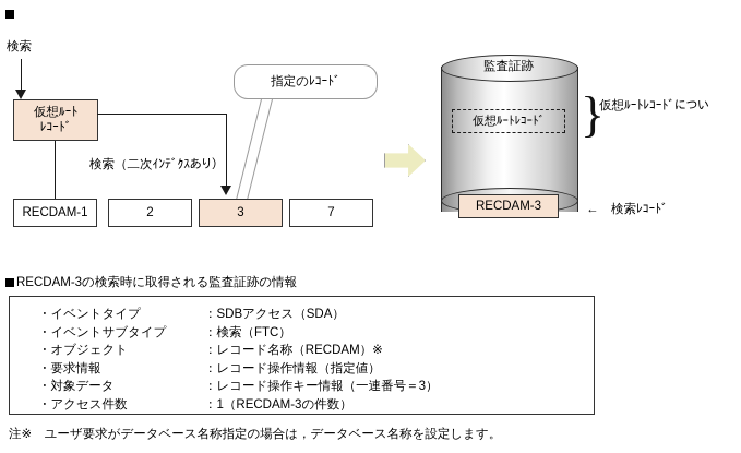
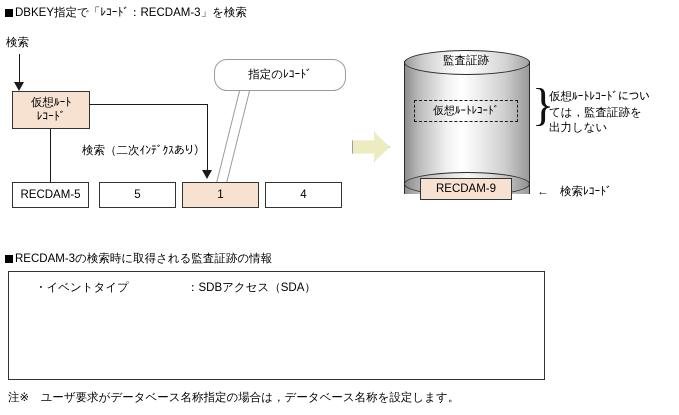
+ DBKEY指定で「ﾚｺｰﾄﾞ：RECDAM-3」を検索
  検索
  仮想ﾙｰﾄ
  ﾚｺｰﾄﾞ
  検索（二次ｲﾝﾃﾞｸｽあり）
  指定のﾚｺｰﾄﾞ
- RECDAM-1
+ RECDAM-5
- 2
+ 5
- 3
+ 1
- 7
+ 4
  監査証跡
  仮想ﾙｰﾄﾚｺｰﾄﾞ
- RECDAM-3
+ RECDAM-9
  }
  仮想ﾙｰﾄﾚｺｰﾄﾞについ
+ ては，監査証跡を
+ 出力しない
  ← 検索ﾚｺｰﾄﾞ
  RECDAM-3の検索時に取得される監査証跡の情報
  ・イベントタイプ	：	SDBアクセス（SDA）
- ・イベントサブタイプ	：	検索（FTC）
- ・オブジェクト	：	レコード名称（RECDAM）※
- ・要求情報	：	レコード操作情報（指定値）
- ・対象データ	：	レコード操作キー情報（一連番号＝3）
- ・アクセス件数	：	1（RECDAM-3の件数）
  注※ ユーザ要求がデータベース名称指定の場合は，データベース名称を設定します。
